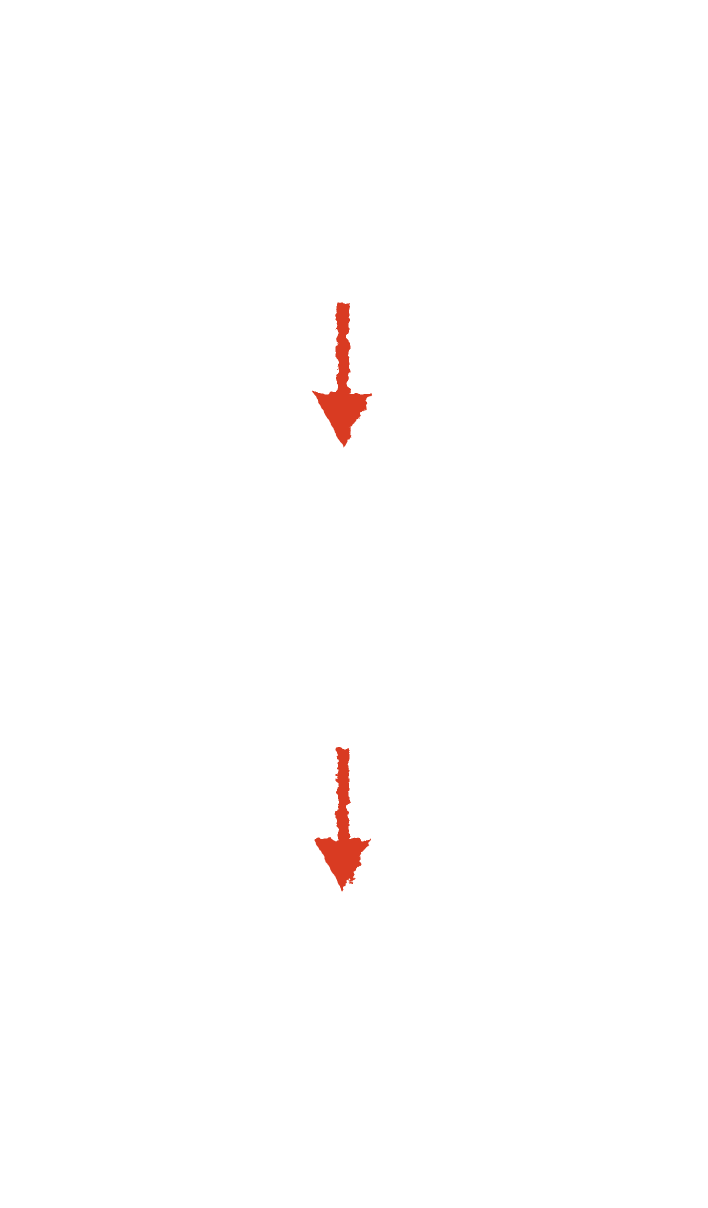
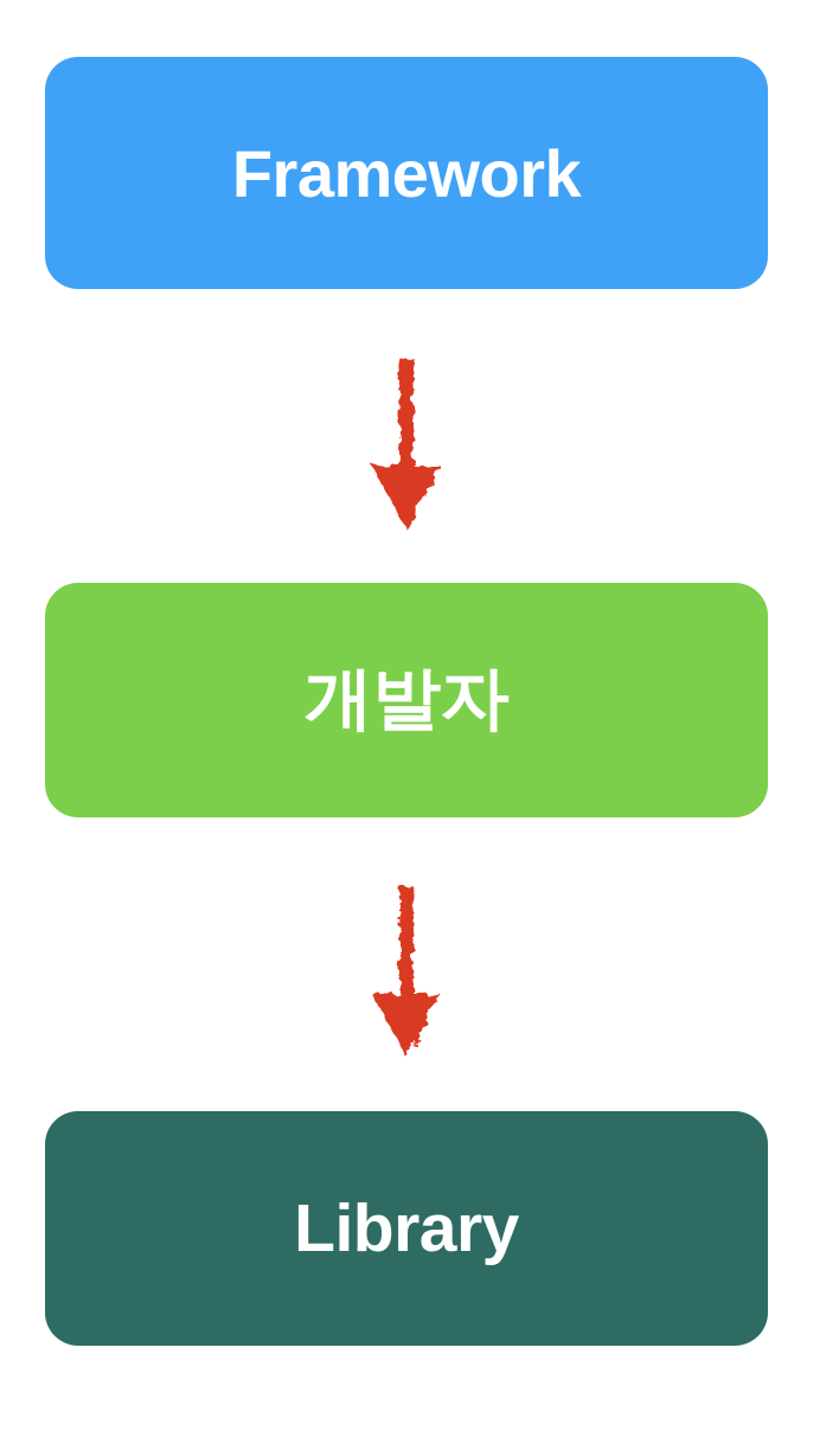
+ Framework
+ 개발자
+ Library
